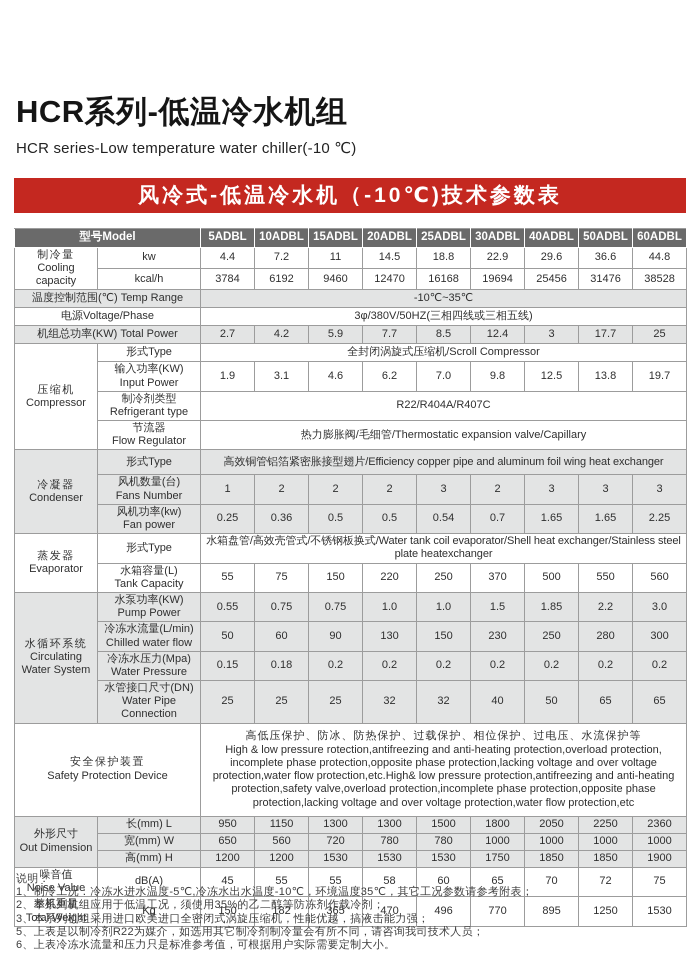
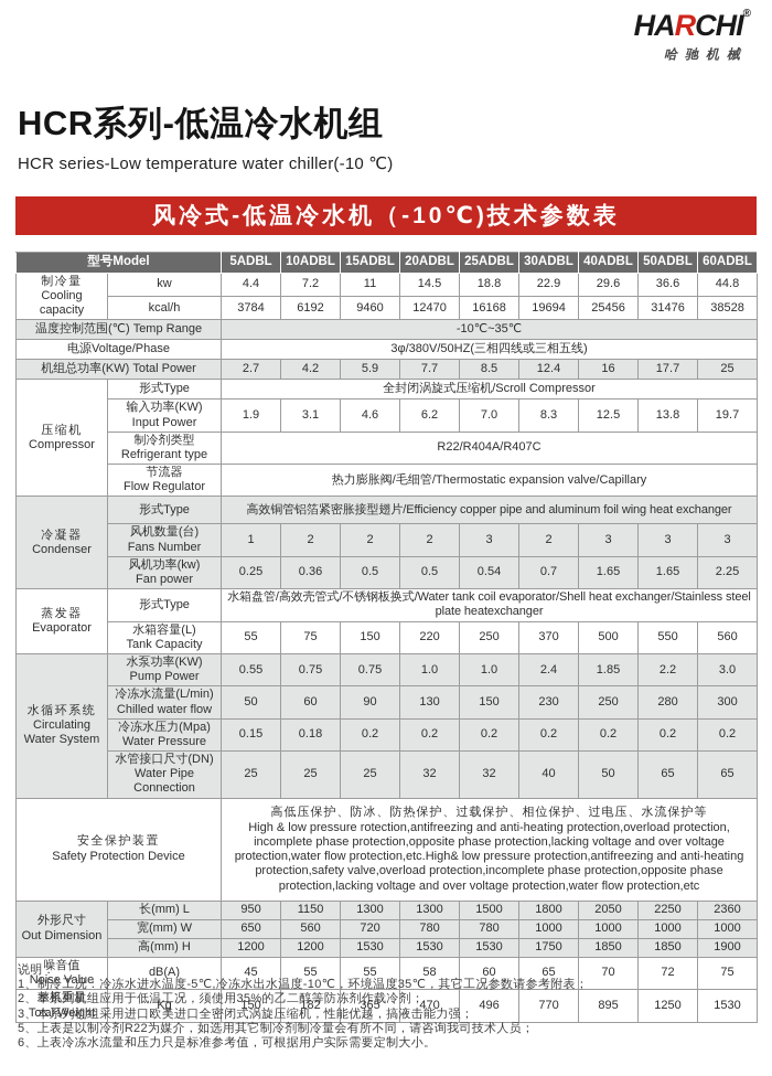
+ HARCHI®
+ 哈驰机械
  HCR系列-低温冷水机组
  HCR series-Low temperature water chiller(-10 ℃)
  风冷式-低温冷水机（-10℃)技术参数表
  型号Model	5ADBL	10ADBL	15ADBL	20ADBL	25ADBL	30ADBL	40ADBL	50ADBL	60ADBL
  制冷量 Cooling capacity	kw	4.4	7.2	11	14.5	18.8	22.9	29.6	36.6	44.8
  kcal/h	3784	6192	9460	12470	16168	19694	25456	31476	38528
  温度控制范围(℃) Temp Range	-10℃~35℃
  电源Voltage/Phase	3φ/380V/50HZ(三相四线或三相五线)
- 机组总功率(KW) Total Power	2.7	4.2	5.9	7.7	8.5	12.4	3	17.7	25
+ 机组总功率(KW) Total Power	2.7	4.2	5.9	7.7	8.5	12.4	16	17.7	25
  压缩机 Compressor	形式Type	全封闭涡旋式压缩机/Scroll Compressor
- 输入功率(KW) Input Power	1.9	3.1	4.6	6.2	7.0	9.8	12.5	13.8	19.7
+ 输入功率(KW) Input Power	1.9	3.1	4.6	6.2	7.0	8.3	12.5	13.8	19.7
  制冷剂类型 Refrigerant type	R22/R404A/R407C
  节流器 Flow Regulator	热力膨胀阀/毛细管/Thermostatic expansion valve/Capillary
  冷凝器 Condenser	形式Type	高效铜管铝箔紧密胀接型翅片/Efficiency copper pipe and aluminum foil wing heat exchanger
  风机数量(台) Fans Number	1	2	2	2	3	2	3	3	3
  风机功率(kw) Fan power	0.25	0.36	0.5	0.5	0.54	0.7	1.65	1.65	2.25
  蒸发器 Evaporator	形式Type	水箱盘管/高效壳管式/不锈钢板换式/Water tank coil evaporator/Shell heat exchanger/Stainless steel plate heatexchanger
  水箱容量(L) Tank Capacity	55	75	150	220	250	370	500	550	560
- 水循环系统 Circulating Water System	水泵功率(KW) Pump Power	0.55	0.75	0.75	1.0	1.0	1.5	1.85	2.2	3.0
+ 水循环系统 Circulating Water System	水泵功率(KW) Pump Power	0.55	0.75	0.75	1.0	1.0	2.4	1.85	2.2	3.0
  冷冻水流量(L/min) Chilled water flow	50	60	90	130	150	230	250	280	300
  冷冻水压力(Mpa) Water Pressure	0.15	0.18	0.2	0.2	0.2	0.2	0.2	0.2	0.2
  水管接口尺寸(DN) Water Pipe Connection	25	25	25	32	32	40	50	65	65
  安全保护装置 Safety Protection Device	高低压保护、防冰、防热保护、过载保护、相位保护、过电压、水流保护等 High & low pressure rotection,antifreezing and anti-heating protection,overload protection, incomplete phase protection,opposite phase protection,lacking voltage and over voltage protection,water flow protection,etc.High& low pressure protection,antifreezing and anti-heating protection,safety valve,overload protection,incomplete phase protection,opposite phase protection,lacking voltage and over voltage protection,water flow protection,etc
  外形尺寸 Out Dimension	长(mm) L	950	1150	1300	1300	1500	1800	2050	2250	2360
  宽(mm) W	650	560	720	780	780	1000	1000	1000	1000
  高(mm) H	1200	1200	1530	1530	1530	1750	1850	1850	1900
  噪音值 Noise Value	dB(A)	45	55	55	58	60	65	70	72	75
  整机重量 Total Weight	Kg	150	182	365	470	496	770	895	1250	1530
  说明：
  1、制冷工况：冷冻水进水温度-5℃,冷冻水出水温度-10℃，环境温度35℃，其它工况参数请参考附表；
  2、本系列机组应用于低温工况，须使用35%的乙二醇等防冻剂作载冷剂；
  3、本系列机组采用进口欧美进口全密闭式涡旋压缩机，性能优越，搞液击能力强；
  5、上表是以制冷剂R22为媒介，如选用其它制冷剂制冷量会有所不同，请咨询我司技术人员；
  6、上表冷冻水流量和压力只是标准参考值，可根据用户实际需要定制大小。
